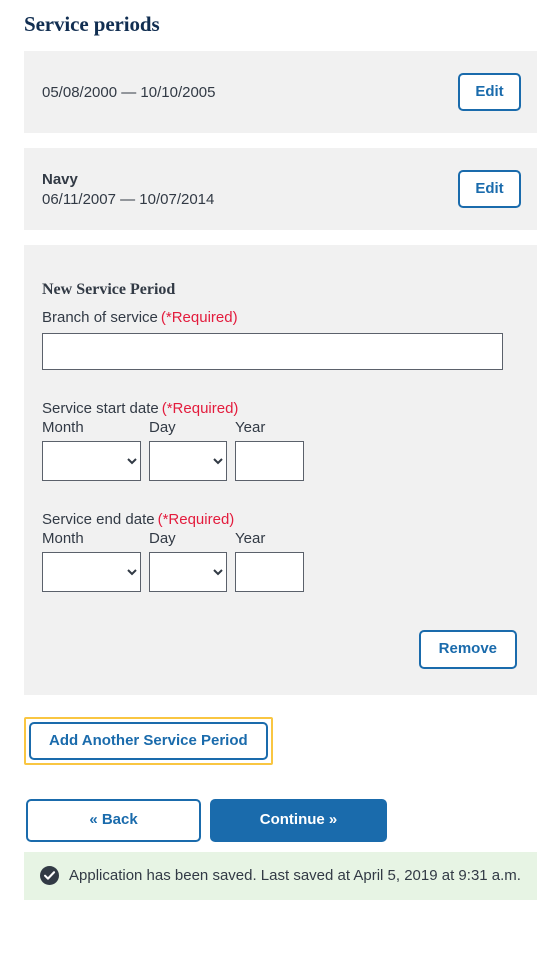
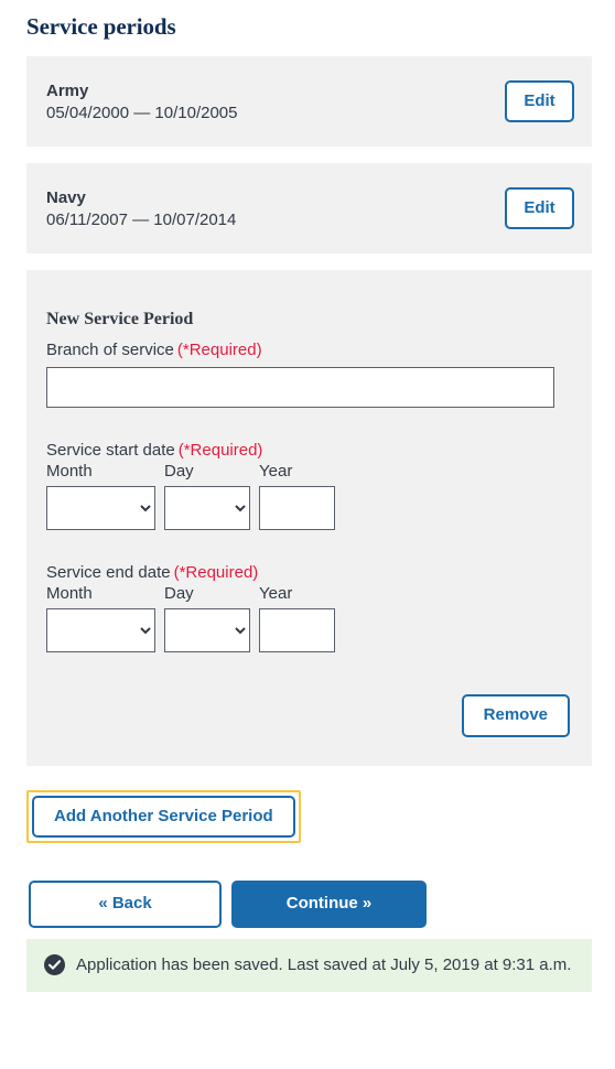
  Service periods
+ Army
- 05/08/2000 — 10/10/2005
+ 05/04/2000 — 10/10/2005
  Edit
  Navy
  06/11/2007 — 10/07/2014
  Edit
  New Service Period
  Branch of service (*Required)
  Service start date (*Required)
  Month
  Day
  Year
  Service end date (*Required)
  Month
  Day
  Year
  Remove
  Add Another Service Period
  « Back
  Continue »
- Application has been saved. Last saved at April 5, 2019 at 9:31 a.m.
+ Application has been saved. Last saved at July 5, 2019 at 9:31 a.m.
